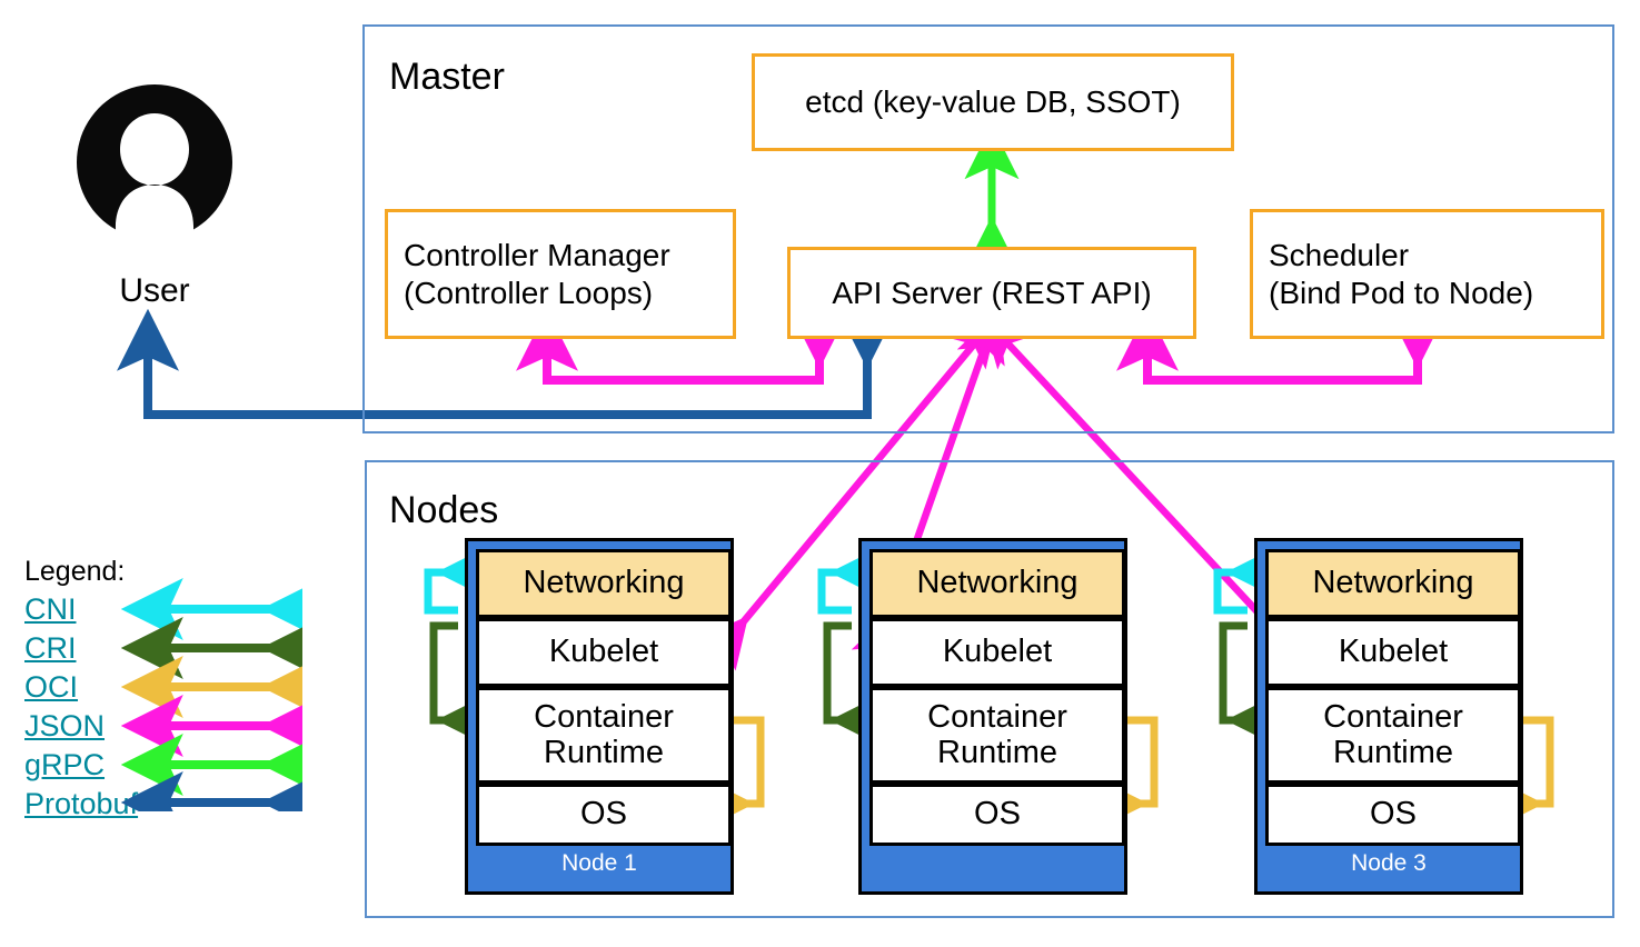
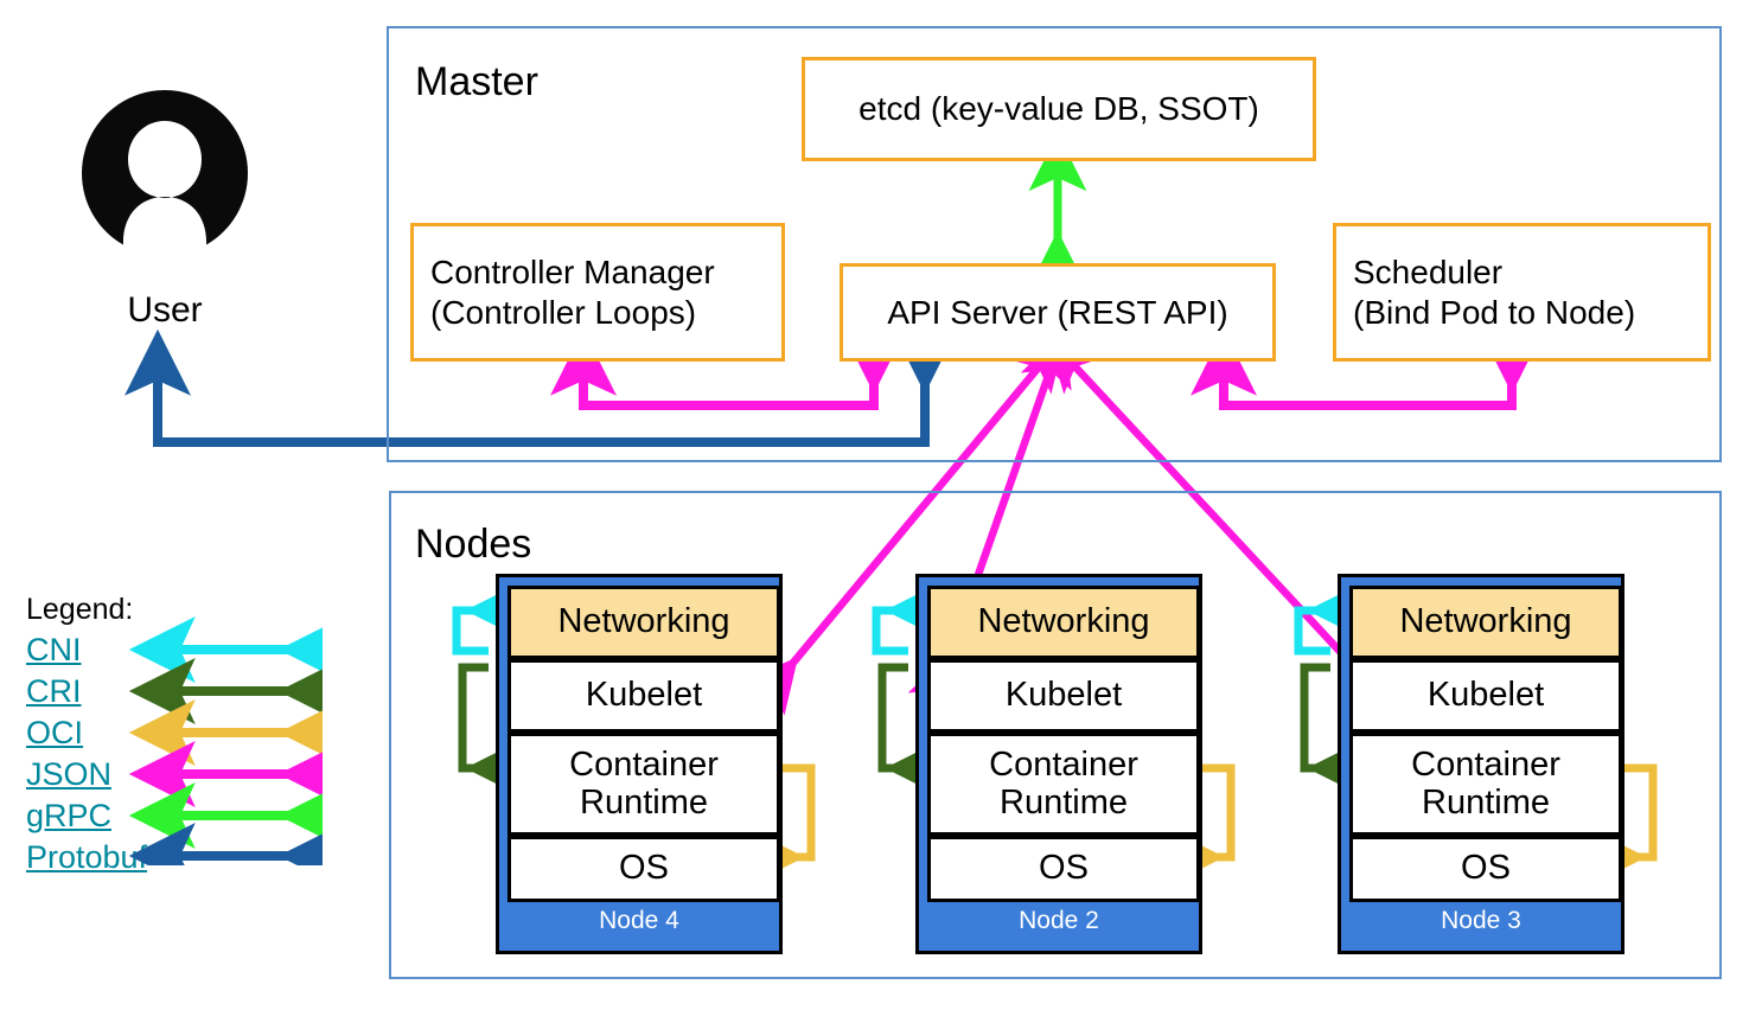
  Master
  etcd (key-value DB, SSOT)
  Controller Manager
  (Controller Loops)
  API Server (REST API)
  Scheduler
  (Bind Pod to Node)
  Nodes
  Networking
  Kubelet
  Container
  Runtime
  OS
- Node 1
+ Node 4
  Networking
  Kubelet
  Container
  Runtime
  OS
+ Node 2
  Networking
  Kubelet
  Container
  Runtime
  OS
  Node 3
  User
  Legend:
  CNI
  CRI
  OCI
  JSON
  gRPC
  Protobuf
